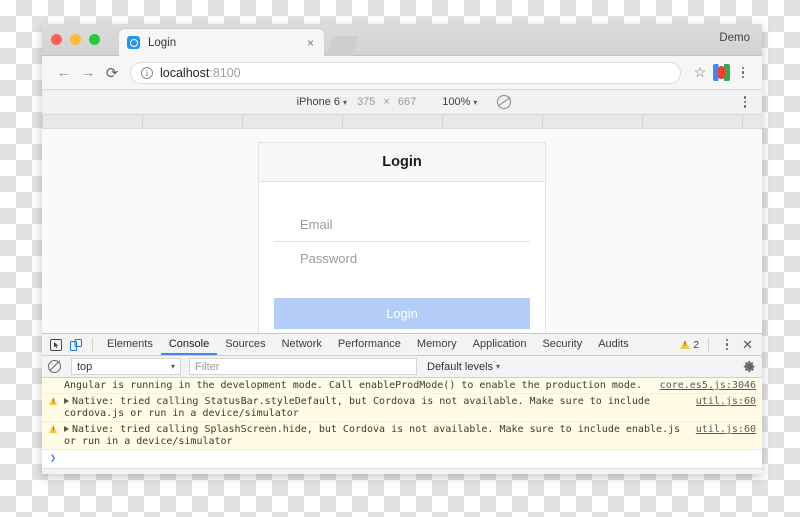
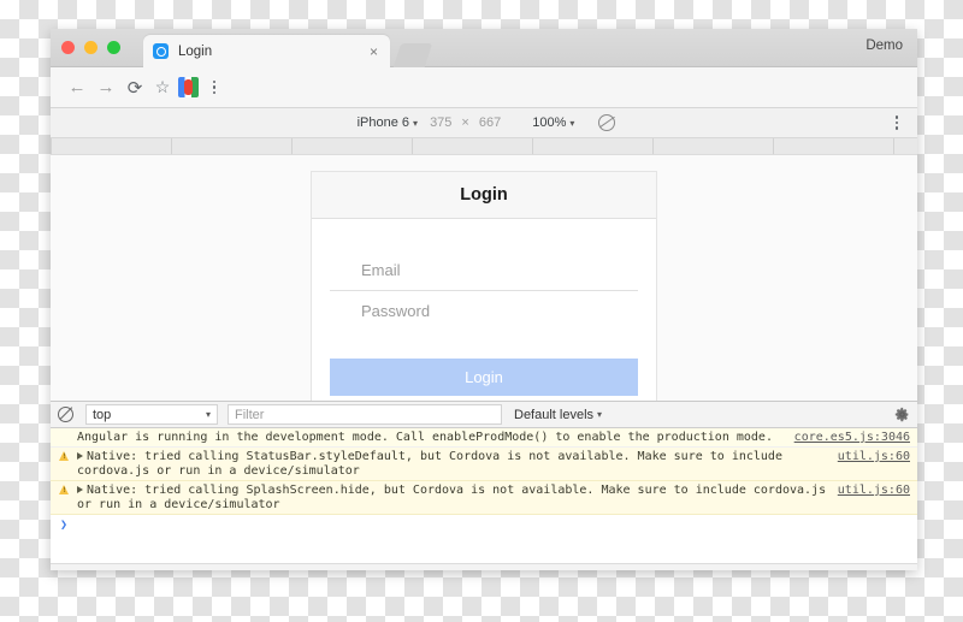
  Login
  ×
  Demo
  ←
  →
  ⟳
- i
- localhost:8100
  ☆
  iPhone 6 ▾
  375
  ×
  667
  100% ▾
  Login
  Email
  Password
  Login
- Elements
- Console
- Sources
- Network
- Performance
- Memory
- Application
- Security
- Audits
- 2
- ✕
  top
  ▾
  Filter
  Default levels
  ▾
  Angular is running in the development mode. Call enableProdMode() to enable the production mode.
  core.es5.js:3046
  Native: tried calling StatusBar.styleDefault, but Cordova is not available. Make sure to include cordova.js or run in a device/simulator
  util.js:60
- Native: tried calling SplashScreen.hide, but Cordova is not available. Make sure to include enable.js or run in a device/simulator
+ Native: tried calling SplashScreen.hide, but Cordova is not available. Make sure to include cordova.js or run in a device/simulator
  util.js:60
  ❯
